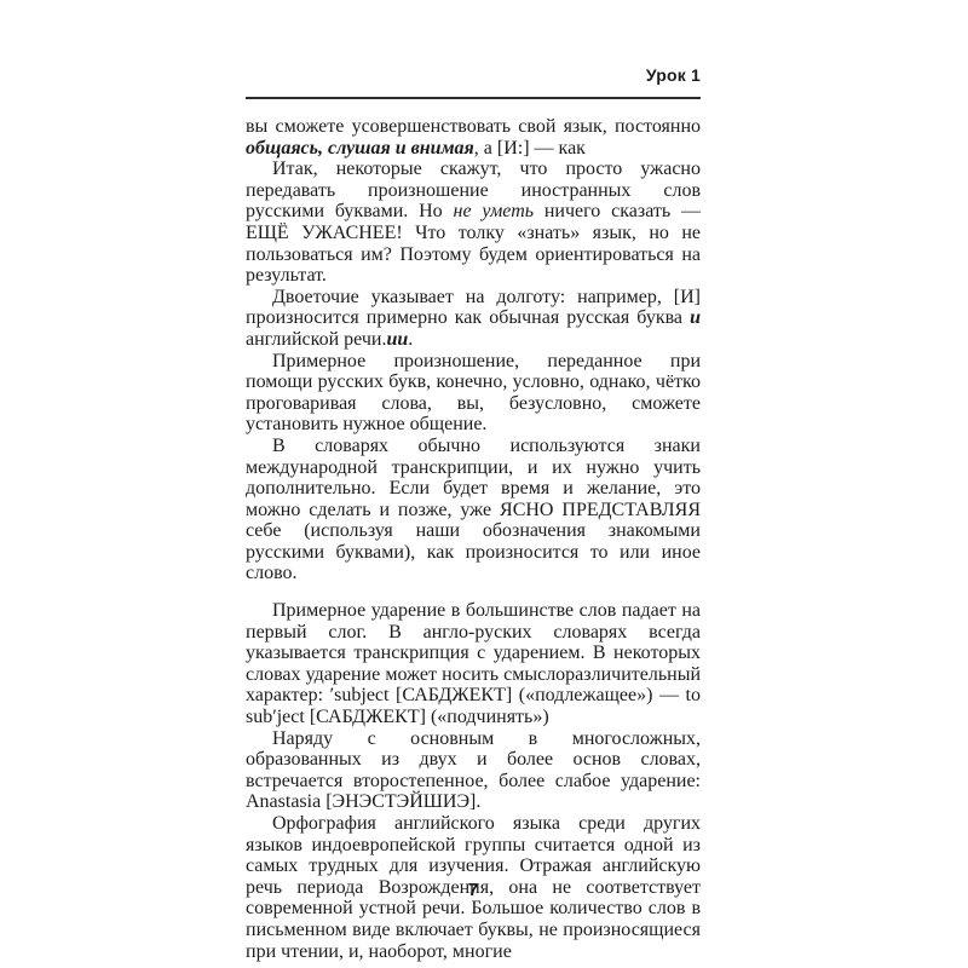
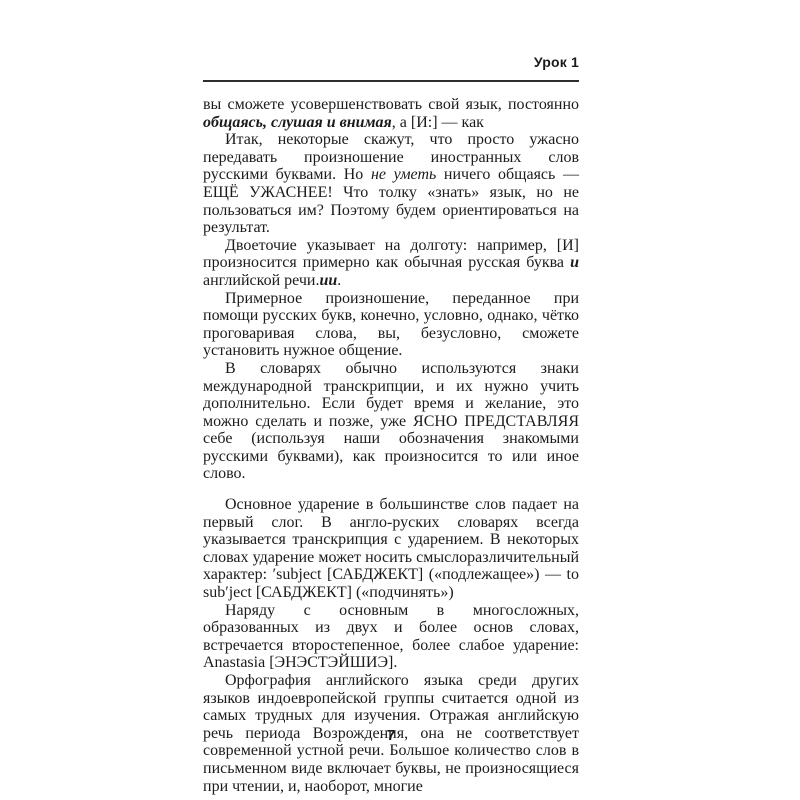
  Урок 1
  вы сможете усовершенствовать свой язык, постоянно общаясь, слушая и внимая, а [И:] — как
- Итак, некоторые скажут, что просто ужасно передавать произношение иностранных слов русскими буквами. Но не уметь ничего сказать — ЕЩЁ УЖАСНЕЕ! Что толку «знать» язык, но не пользоваться им? Поэтому будем ориентироваться на результат.
+ Итак, некоторые скажут, что просто ужасно передавать произношение иностранных слов русскими буквами. Но не уметь ничего общаясь — ЕЩЁ УЖАСНЕЕ! Что толку «знать» язык, но не пользоваться им? Поэтому будем ориентироваться на результат.
  Двоеточие указывает на долготу: например, [И] произносится примерно как обычная русская буква и английской речи.ии.
  Примерное произношение, переданное при помощи русских букв, конечно, условно, однако, чётко проговаривая слова, вы, безусловно, сможете установить нужное общение.
  В словарях обычно используются знаки международной транскрипции, и их нужно учить дополнительно. Если будет время и желание, это можно сделать и позже, уже ЯСНО ПРЕДСТАВЛЯЯ себе (используя наши обозначения знакомыми русскими буквами), как произно­сится то или иное слово.
- Примерное ударение в большинстве слов падает на первый слог. В англо-руских словарях всегда указывается транскрипция с ударением. В некоторых словах ударение может носить смыслоразличительный характер: ′subject [САБДЖЕКТ] («подлежащее») — to sub′ject [САБД­ЖЕКТ] («подчинять»)
+ Основное ударение в большинстве слов падает на первый слог. В англо-руских словарях всегда указывается транскрипция с ударением. В некоторых словах ударение может носить смыслоразличительный характер: ′subject [САБДЖЕКТ] («подлежащее») — to sub′ject [САБД­ЖЕКТ] («подчинять»)
  Наряду с основным в многосложных, образованных из двух и более основ словах, встречается второстепенное, более слабое ударение: Anastasia [ЭНЭСТЭЙШИЭ].
  Орфография английского языка среди других языков индоевропейской группы считается одной из самых труд­ных для изучения. Отражая английскую речь периода Воз­рождения, она не соответствует современной устной речи. Большое количество слов в письменном виде включает бук­вы, не произносящиеся при чтении, и, наоборот, многие
  7
